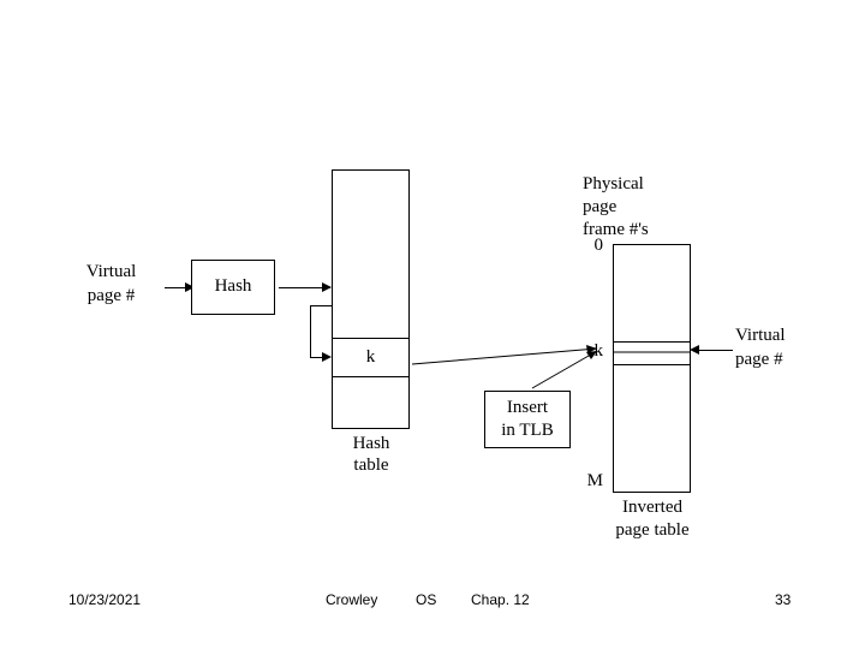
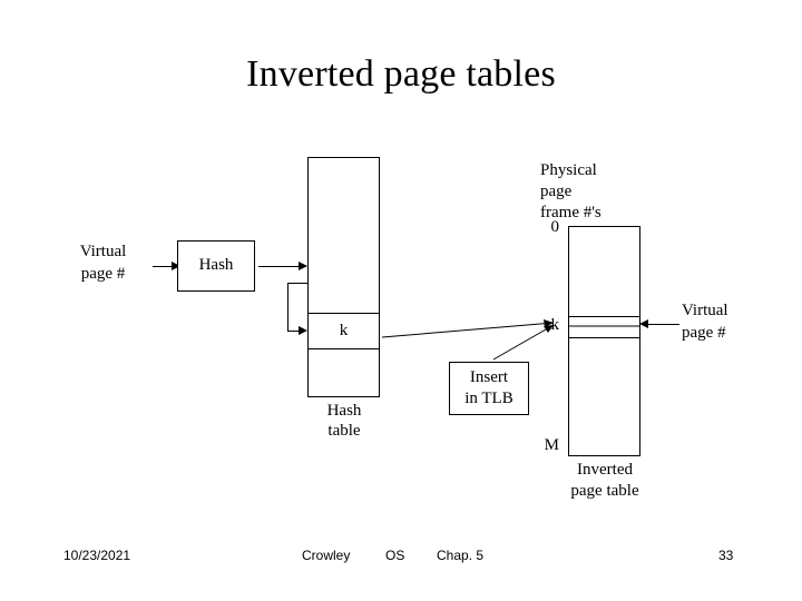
+ Inverted page tables
  Virtual
  page #
  Hash
  k
  Hash
  table
  Physical
  page
  frame #'s
  0
  k
  M
  Inverted
  page table
  Virtual
  page #
  Insert
  in TLB
  10/23/2021
  Crowley
  OS
- Chap. 12
+ Chap. 5
  33
